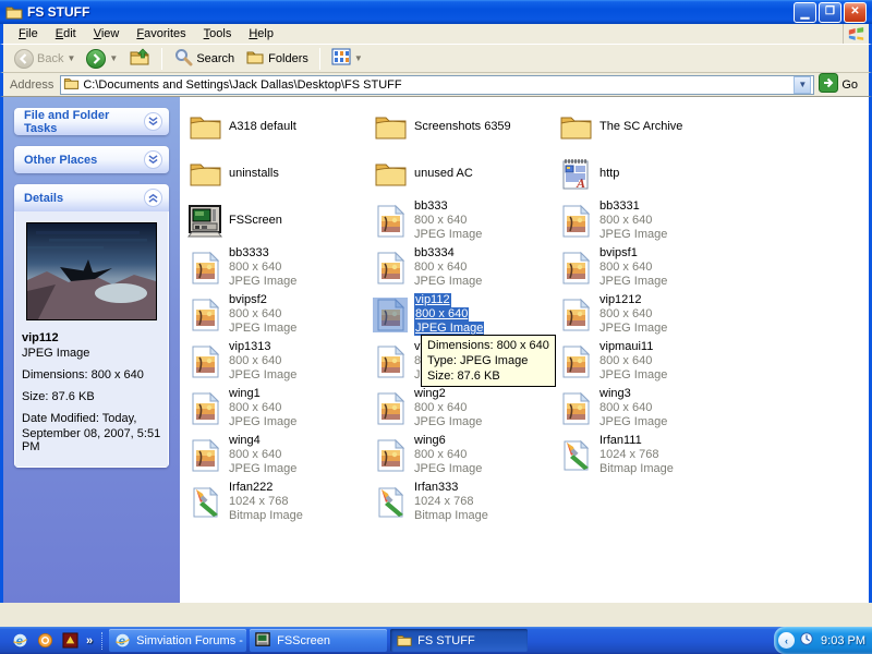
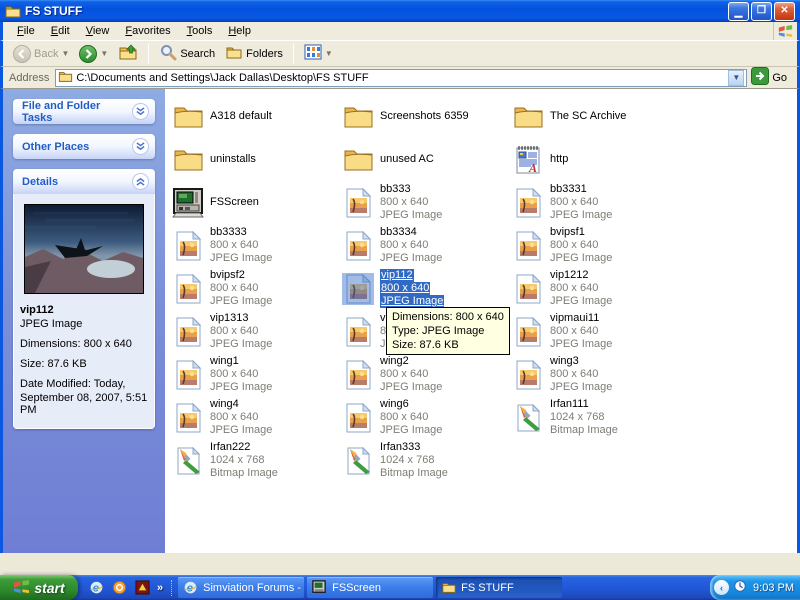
  FS STUFF
  ▁
  ❐
  ✕
  File
  Edit
  View
  Favorites
  Tools
  Help
  Back
  ▼
  ▼
  Search
  Folders
  ▼
  Address
  C:\Documents and Settings\Jack Dallas\Desktop\FS STUFF
  ▼
  Go
  File and Folder Tasks
  Other Places
  Details
  vip112
  JPEG Image
  Dimensions: 800 x 640
  Size: 87.6 KB
  Date Modified: Today,
  September 08, 2007, 5:51 PM
  A318 default
  Screenshots 6359
  The SC Archive
  uninstalls
  unused AC
  A
  http
  FSScreen
  bb333
  800 x 640
  JPEG Image
  bb3331
  800 x 640
  JPEG Image
  bb3333
  800 x 640
  JPEG Image
  bb3334
  800 x 640
  JPEG Image
  bvipsf1
  800 x 640
  JPEG Image
  bvipsf2
  800 x 640
  JPEG Image
  vip112
  800 x 640
  JPEG Image
  vip1212
  800 x 640
  JPEG Image
  vip1313
  800 x 640
  JPEG Image
  vipmaui11
  800 x 640
  JPEG Image
  wing1
  800 x 640
  JPEG Image
  wing2
  800 x 640
  JPEG Image
  wing3
  800 x 640
  JPEG Image
  wing4
  800 x 640
  JPEG Image
  wing6
  800 x 640
  JPEG Image
  Irfan111
  1024 x 768
  Bitmap Image
  Irfan222
  1024 x 768
  Bitmap Image
  Irfan333
  1024 x 768
  Bitmap Image
  Dimensions: 800 x 640
  Type: JPEG Image
  Size: 87.6 KB
+ start
  e
  »
  e
  Simviation Forums -
  FSScreen
  FS STUFF
  ‹
  9:03 PM
